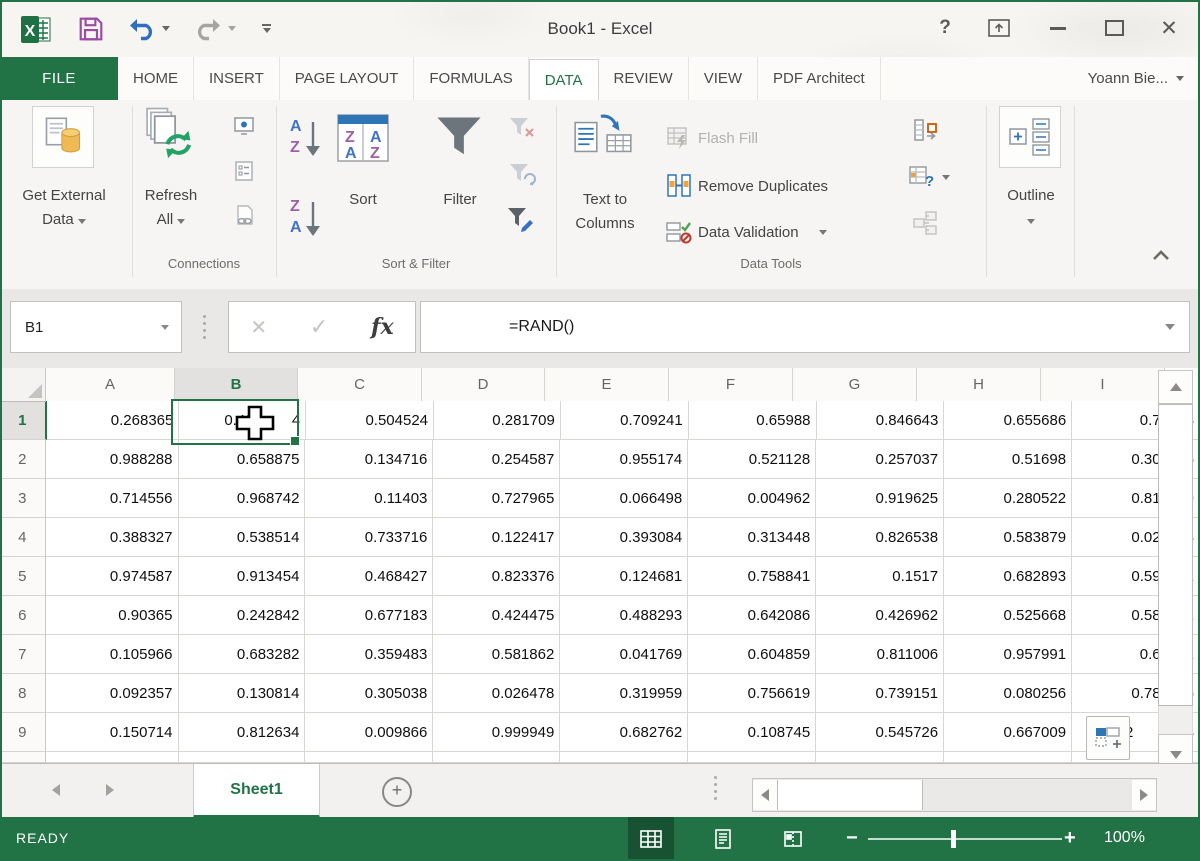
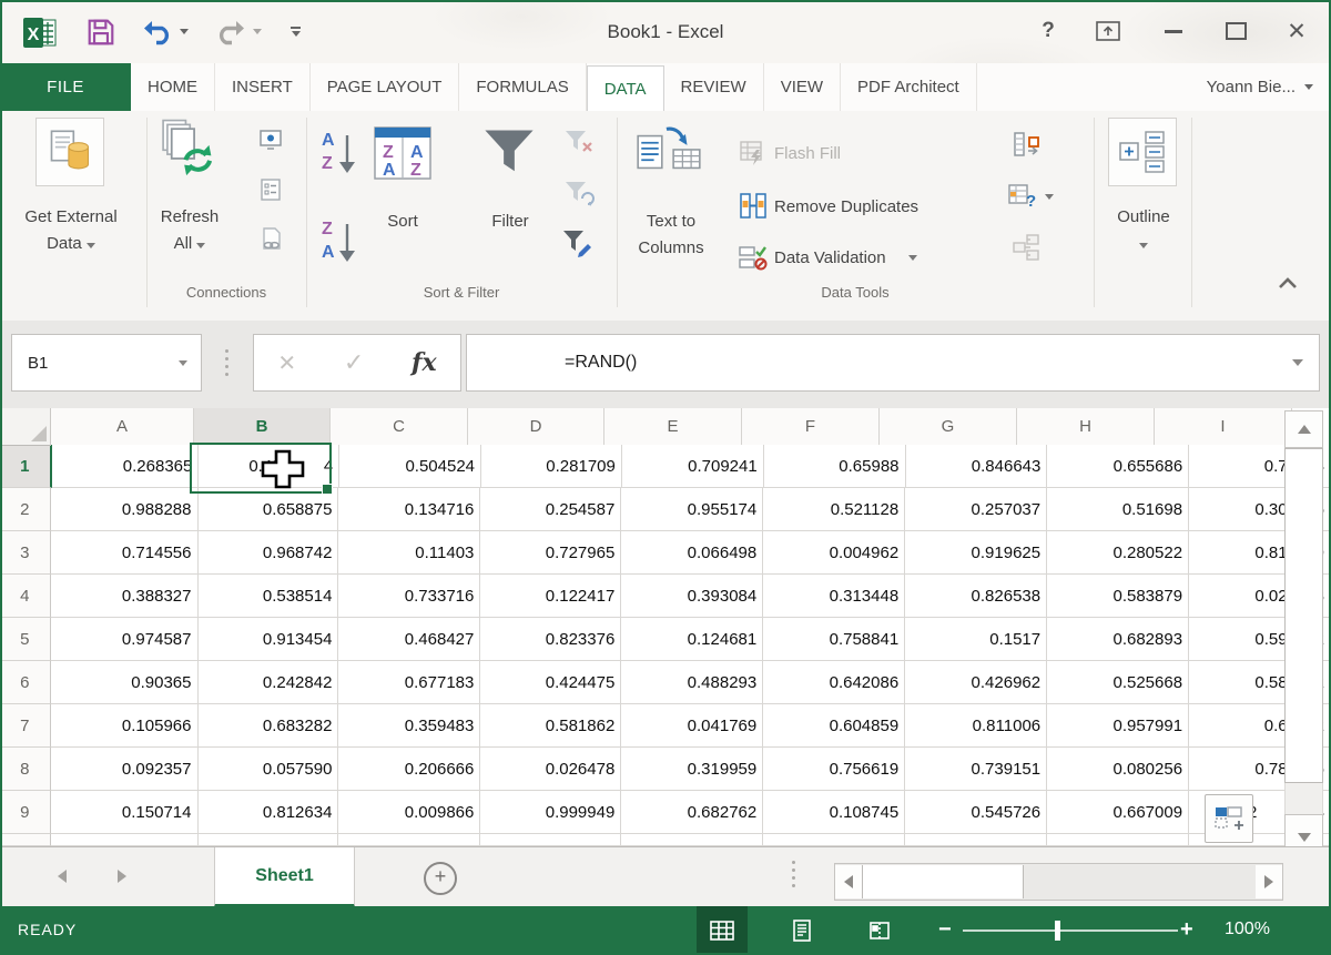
  X
  Book1 - Excel
  ?
  ✕
  FILE
  HOME
  INSERT
  PAGE LAYOUT
  FORMULAS
  DATA
  REVIEW
  VIEW
  PDF Architect
  Yoann Bie...
  Get External
  Data
  Refresh
  All
  Connections
  A
  Z
  Z
  A
  Z
  A
  A
  Z
  Sort
  Filter
  Sort & Filter
  Text to
  Columns
  Flash Fill
  Remove Duplicates
  Data Validation
  ?
  Data Tools
  Outline
  B1
  ✕
  ✓
  fx
  =RAND()
  A
  B
  C
  D
  E
  F
  G
  H
  I
  1
  0.268365
  4
  0.504524
  0.281709
  0.709241
  0.65988
  0.846643
  0.655686
  2
  0.988288
  0.658875
  0.134716
  0.254587
  0.955174
  0.521128
  0.257037
  0.51698
  3
  0.714556
  0.968742
  0.11403
  0.727965
  0.066498
  0.004962
  0.919625
  0.280522
  4
  0.388327
  0.538514
  0.733716
  0.122417
  0.393084
  0.313448
  0.826538
  0.583879
  5
  0.974587
  0.913454
  0.468427
  0.823376
  0.124681
  0.758841
  0.1517
  0.682893
  6
  0.90365
  0.242842
  0.677183
  0.424475
  0.488293
  0.642086
  0.426962
  0.525668
  7
  0.105966
  0.683282
  0.359483
  0.581862
  0.041769
  0.604859
  0.811006
  0.957991
  8
  0.092357
- 0.130814
+ 0.057590
- 0.305038
+ 0.206666
  0.026478
  0.319959
  0.756619
  0.739151
  0.080256
  9
  0.150714
  0.812634
  0.009866
  0.999949
  0.682762
  0.108745
  0.545726
  0.667009
  Sheet1
  +
  READY
  −
  +
  100%
